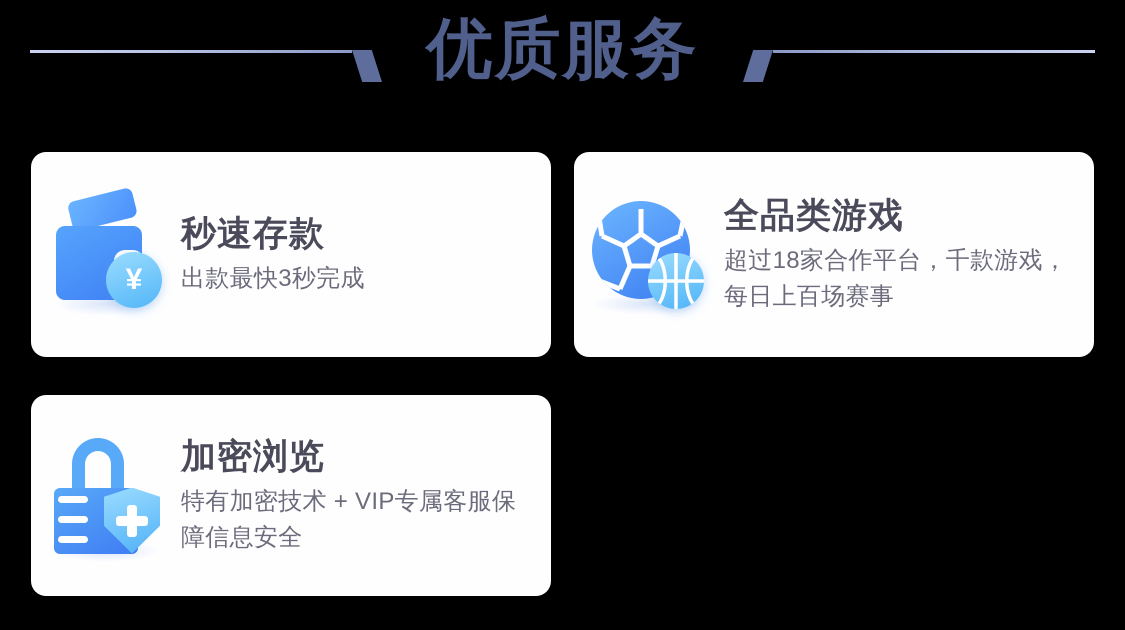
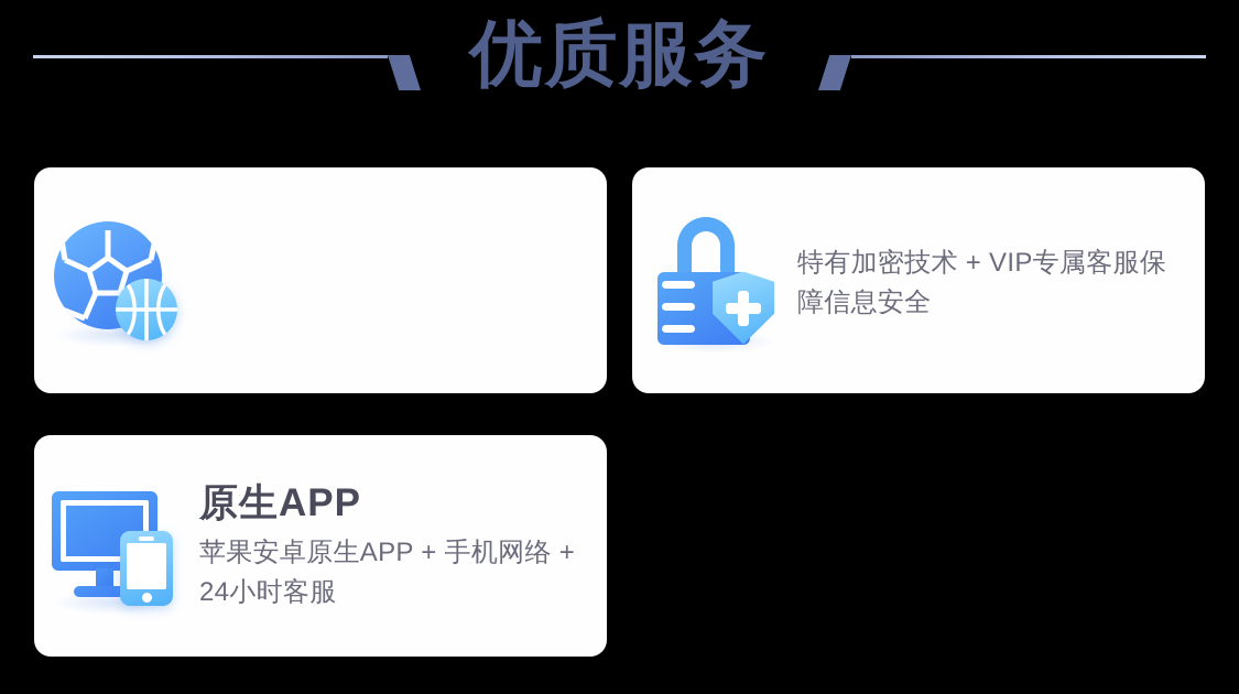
  优质服务
- ¥
- 秒速存款
- 出款最快3秒完成
- 全品类游戏
- 超过18家合作平台，千款游戏，每日上百场赛事
- 加密浏览
  特有加密技术 + VIP专属客服保障信息安全
+ 原生APP
+ 苹果安卓原生APP + 手机网络 + 24小时客服
